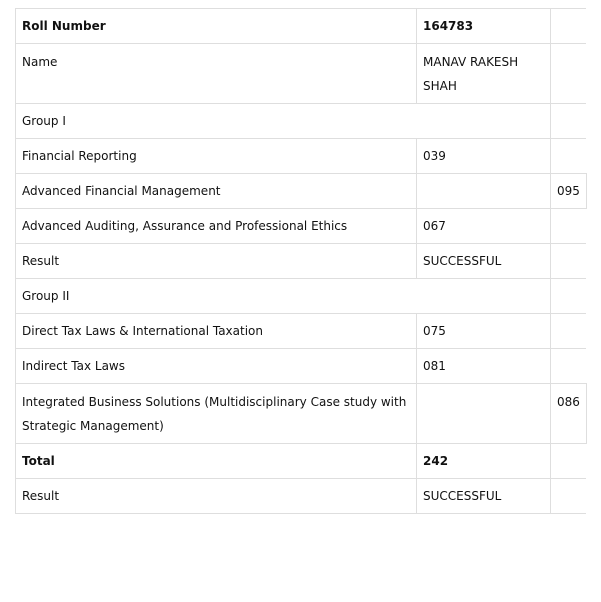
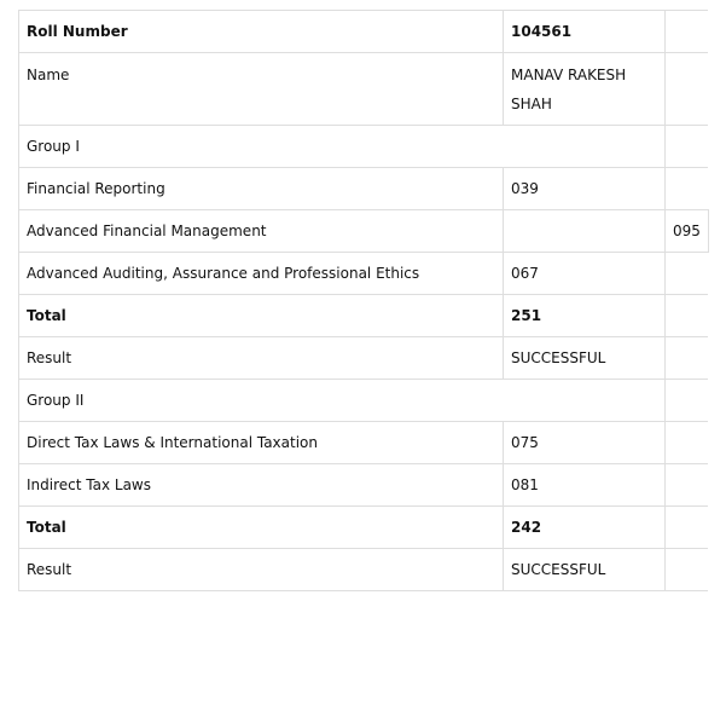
- Roll Number	164783
+ Roll Number	104561
  Name	MANAV RAKESH SHAH
  Group I
  Financial Reporting	039
  Advanced Financial Management		095
  Advanced Auditing, Assurance and Professional Ethics	067
+ Total	251
  Result	SUCCESSFUL
  Group II
  Direct Tax Laws & International Taxation	075
  Indirect Tax Laws	081
- Integrated Business Solutions (Multidisciplinary Case study with Strategic Management)		086
  Total	242
  Result	SUCCESSFUL
